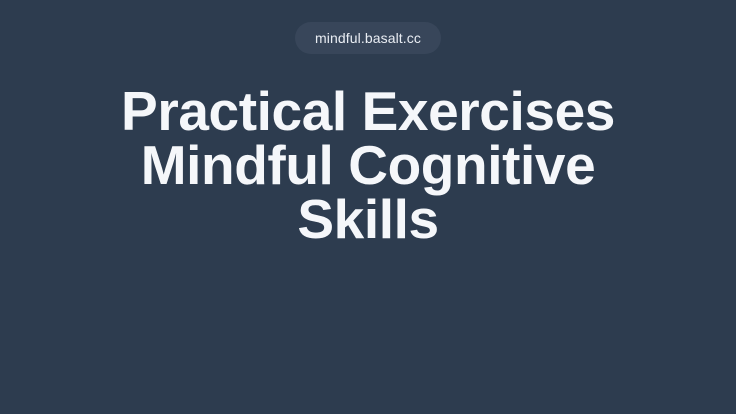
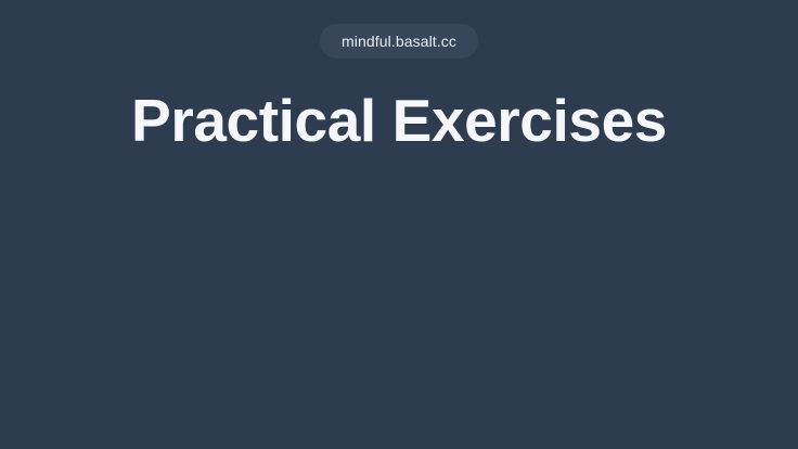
  mindful.basalt.cc
  Practical Exercises
- Mindful Cognitive
- Skills
